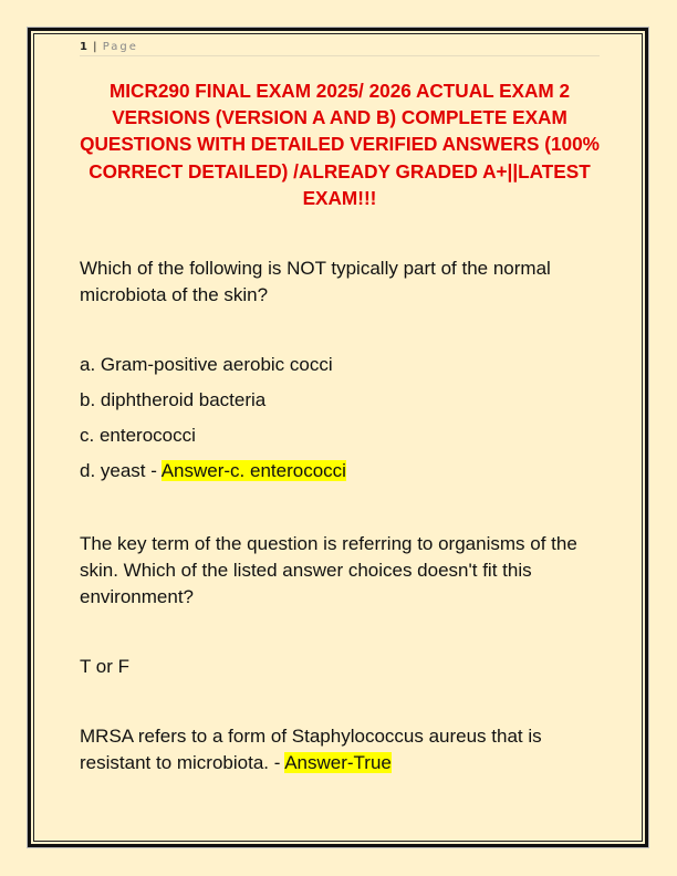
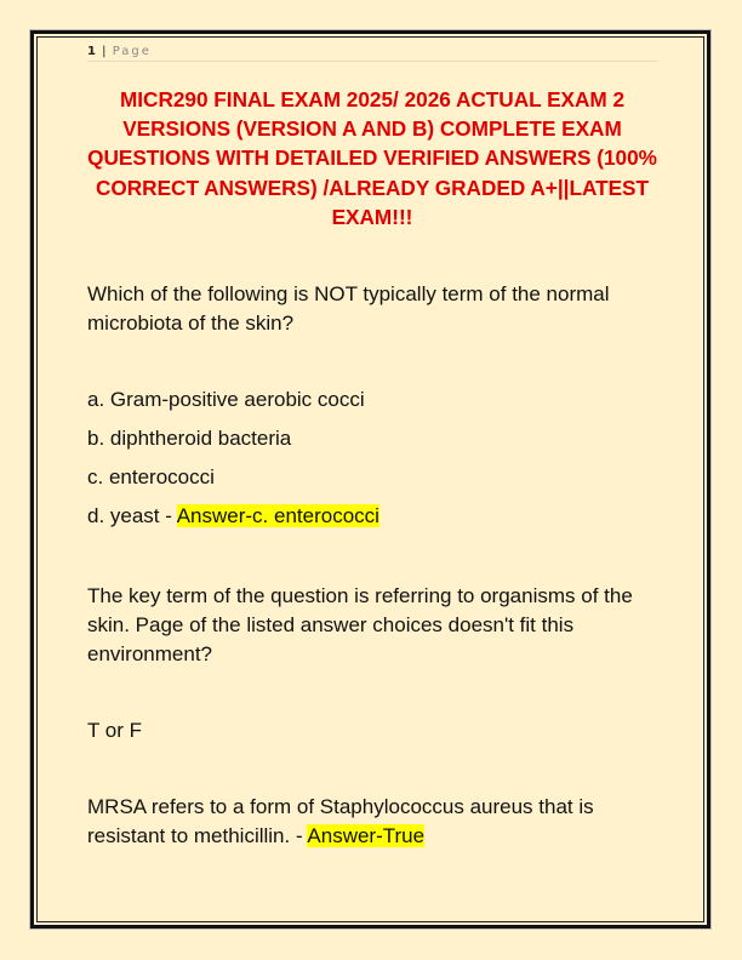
  1 | Page
- MICR290 FINAL EXAM 2025/ 2026 ACTUAL EXAM 2 VERSIONS (VERSION A AND B) COMPLETE EXAM QUESTIONS WITH DETAILED VERIFIED ANSWERS (100% CORRECT DETAILED) /ALREADY GRADED A+||LATEST EXAM!!!
+ MICR290 FINAL EXAM 2025/ 2026 ACTUAL EXAM 2 VERSIONS (VERSION A AND B) COMPLETE EXAM QUESTIONS WITH DETAILED VERIFIED ANSWERS (100% CORRECT ANSWERS) /ALREADY GRADED A+||LATEST EXAM!!!
- Which of the following is NOT typically part of the normal microbiota of the skin?
+ Which of the following is NOT typically term of the normal microbiota of the skin?
  a. Gram-positive aerobic cocci
  b. diphtheroid bacteria
  c. enterococci
  d. yeast - Answer-c. enterococci
- The key term of the question is referring to organisms of the skin. Which of the listed answer choices doesn't fit this environment?
+ The key term of the question is referring to organisms of the skin. Page of the listed answer choices doesn't fit this environment?
  T or F
- MRSA refers to a form of Staphylococcus aureus that is resistant to microbiota. - Answer-True
+ MRSA refers to a form of Staphylococcus aureus that is resistant to methicillin. - Answer-True
